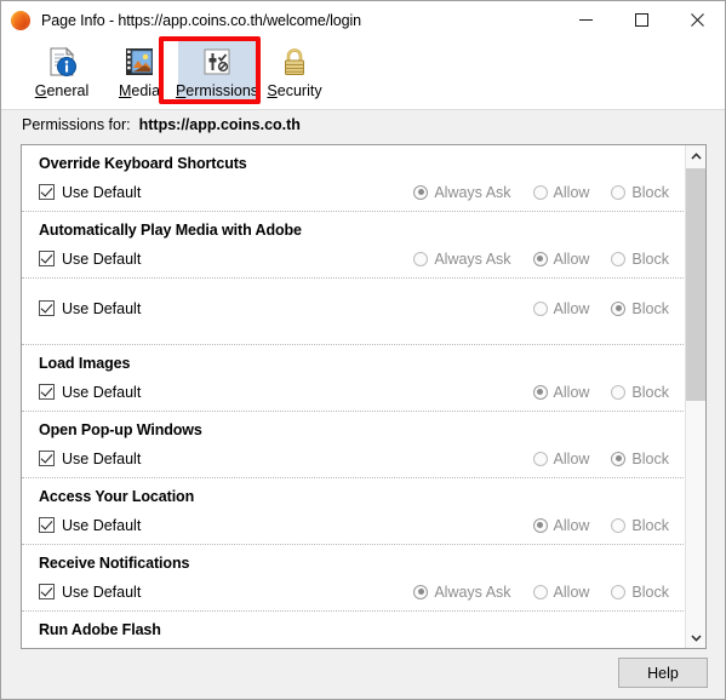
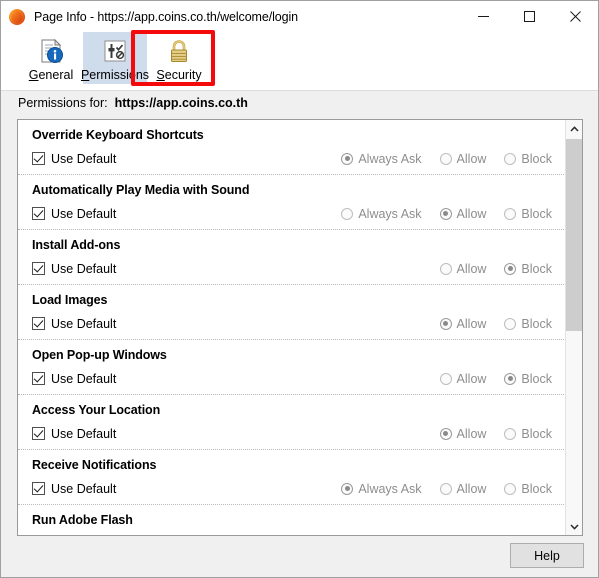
  Page Info - https://app.coins.co.th/welcome/login
  General
- Media
  Permissions
  Security
  Permissions for:
  https://app.coins.co.th
  Override Keyboard Shortcuts
  Use Default
  Always Ask
  Allow
  Block
- Automatically Play Media with Adobe
+ Automatically Play Media with Sound
  Use Default
  Always Ask
  Allow
  Block
+ Install Add-ons
  Use Default
  Allow
  Block
  Load Images
  Use Default
  Allow
  Block
  Open Pop-up Windows
  Use Default
  Allow
  Block
  Access Your Location
  Use Default
  Allow
  Block
  Receive Notifications
  Use Default
  Always Ask
  Allow
  Block
  Run Adobe Flash
  Help
